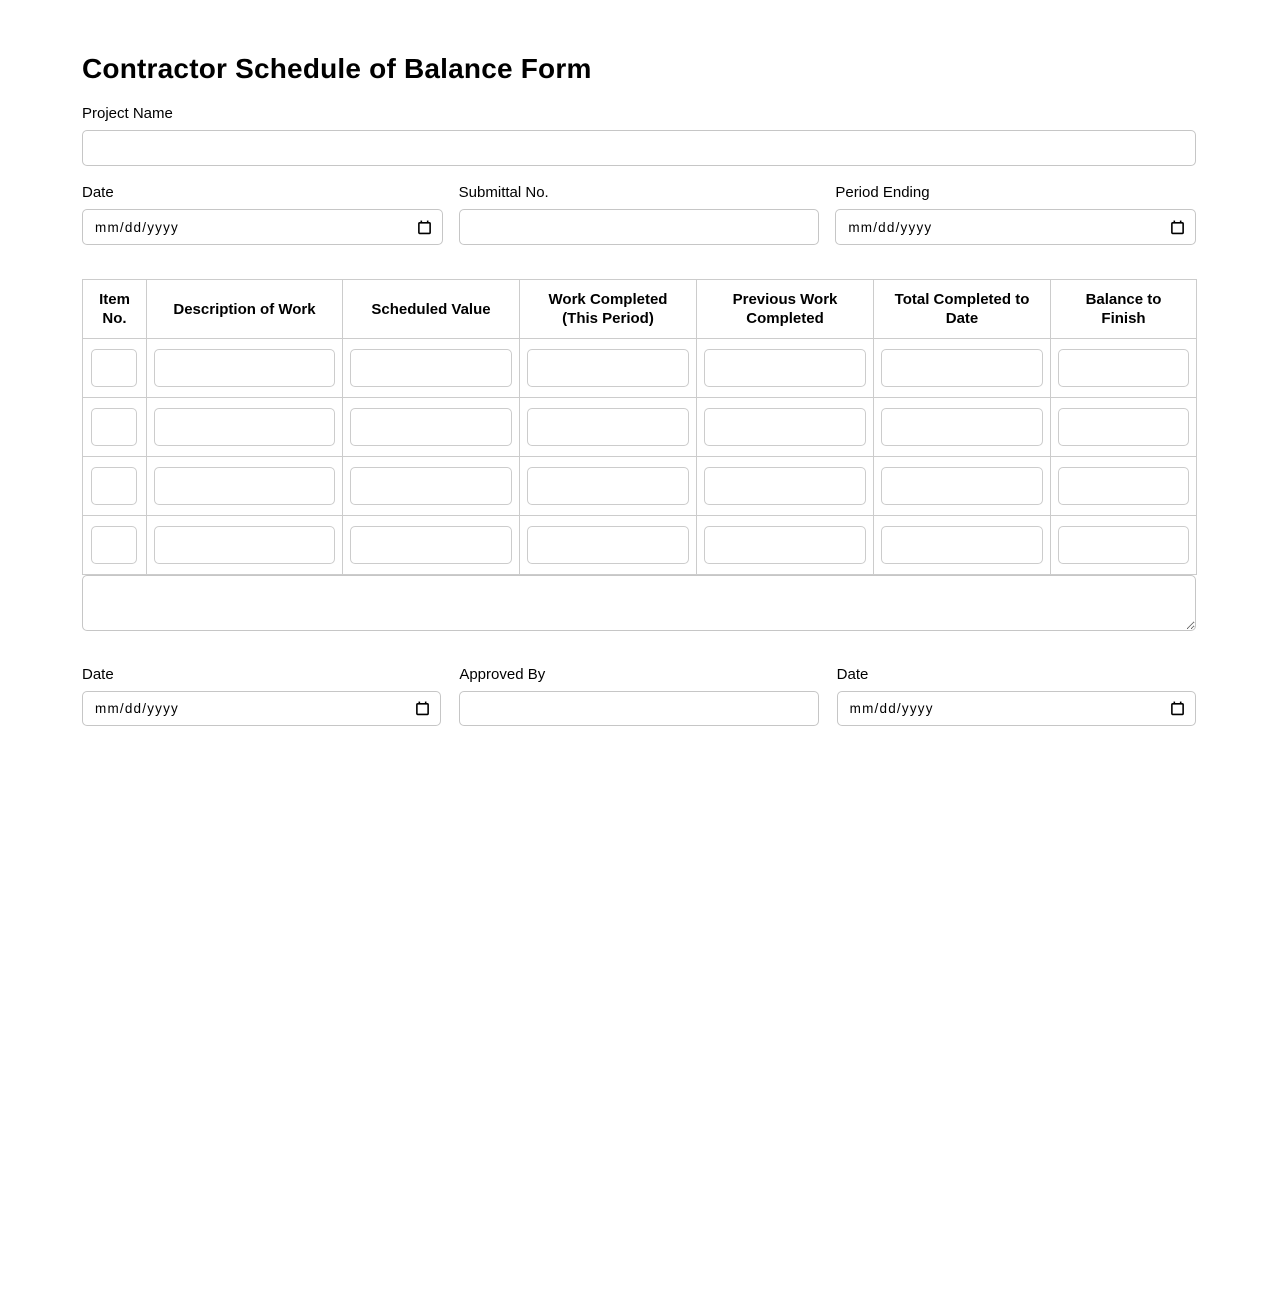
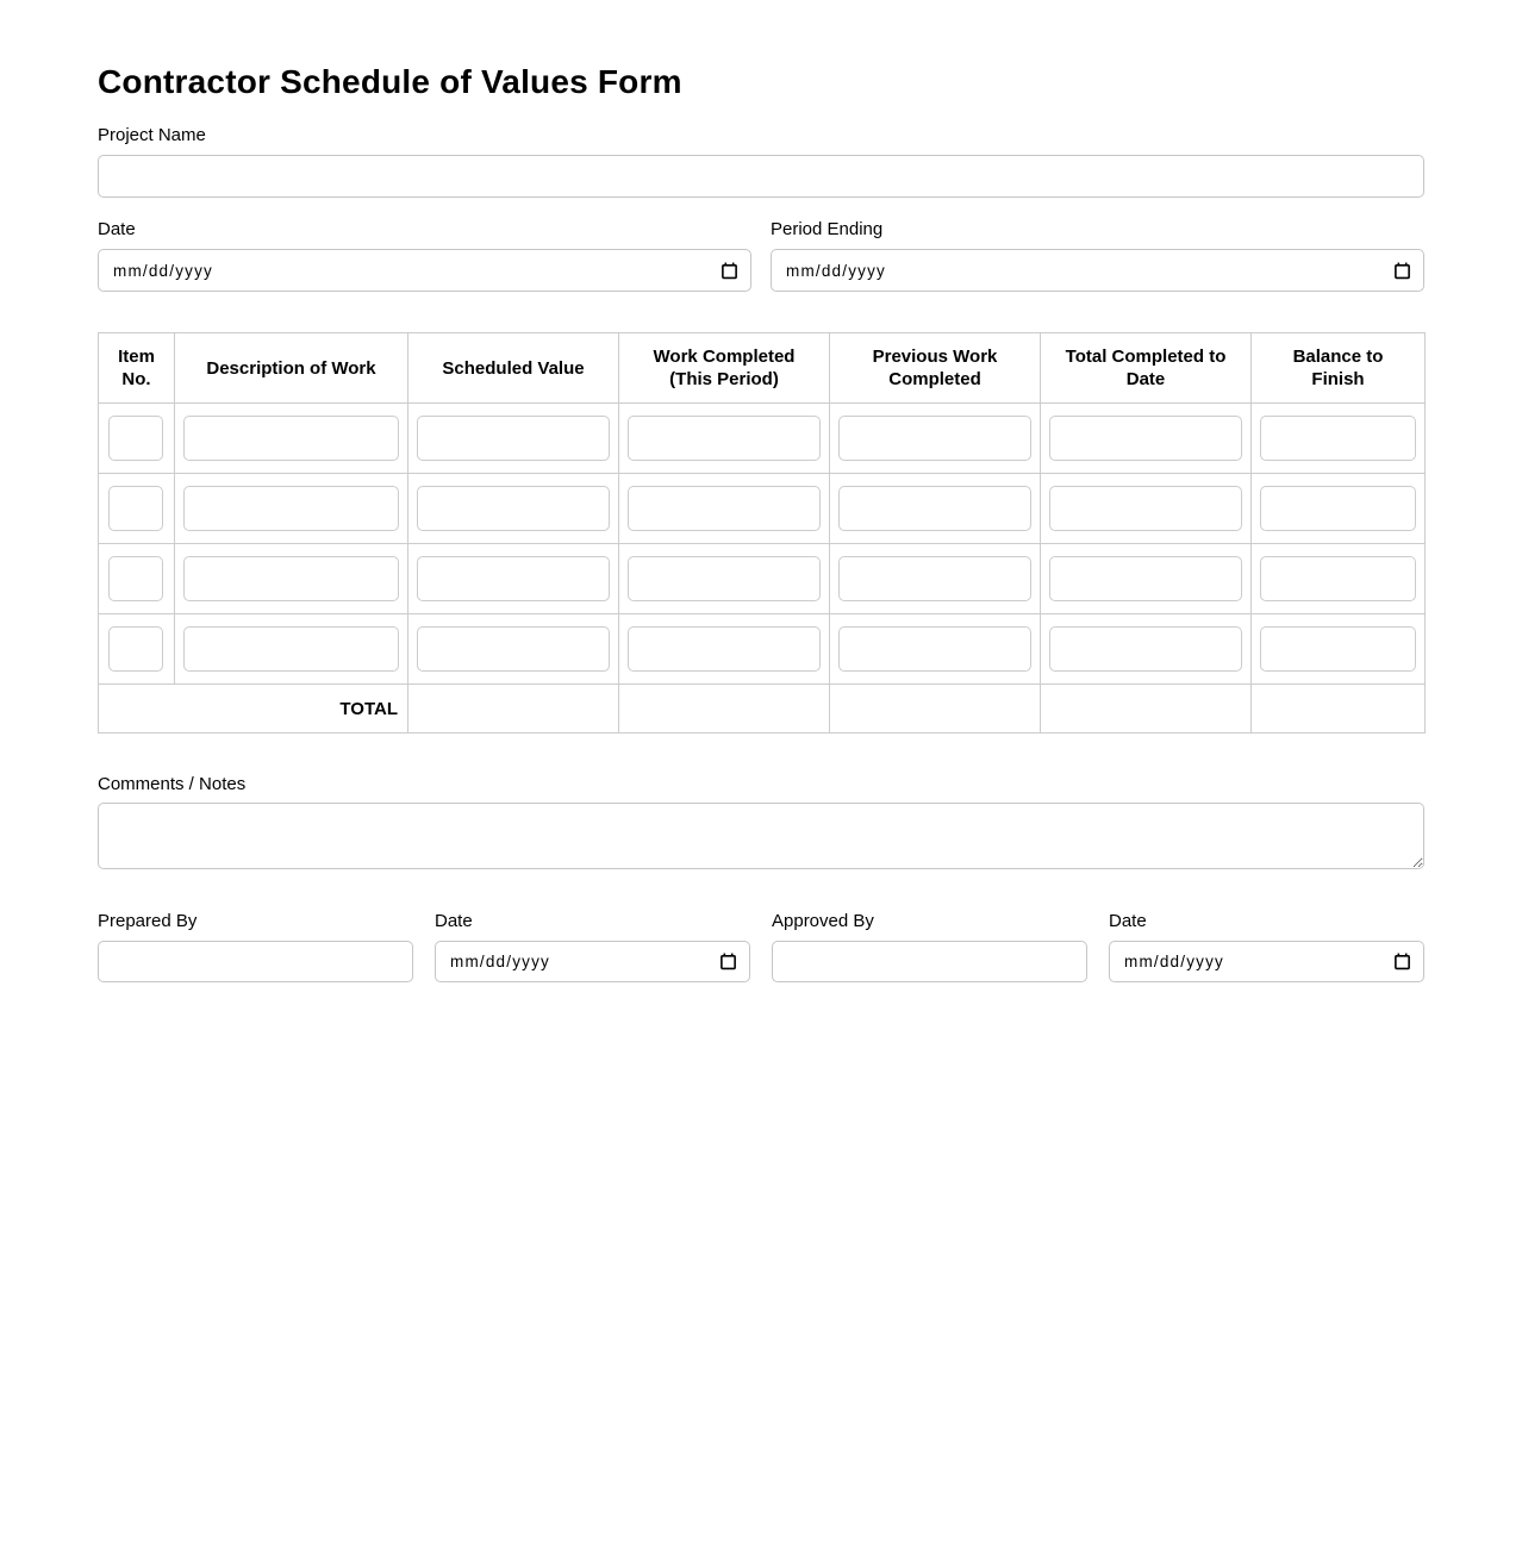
- Contractor Schedule of Balance Form
+ Contractor Schedule of Values Form
  Project Name
  Date
  mm/dd/yyyy
- Submittal No.
  Period Ending
  mm/dd/yyyy
  Item No.	Description of Work	Scheduled Value	Work Completed (This Period)	Previous Work Completed	Total Completed to Date	Balance to Finish
+ TOTAL
+ Comments / Notes
+ Prepared By
  Date
  mm/dd/yyyy
  Approved By
  Date
  mm/dd/yyyy
